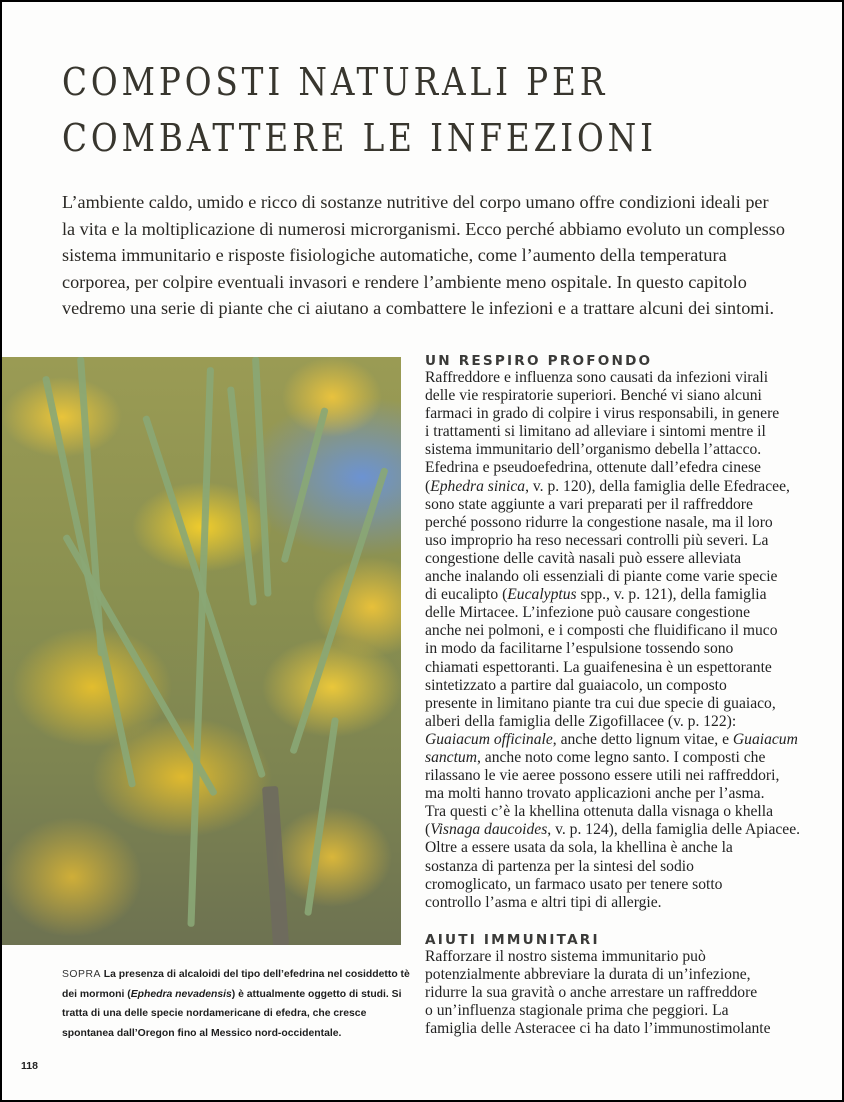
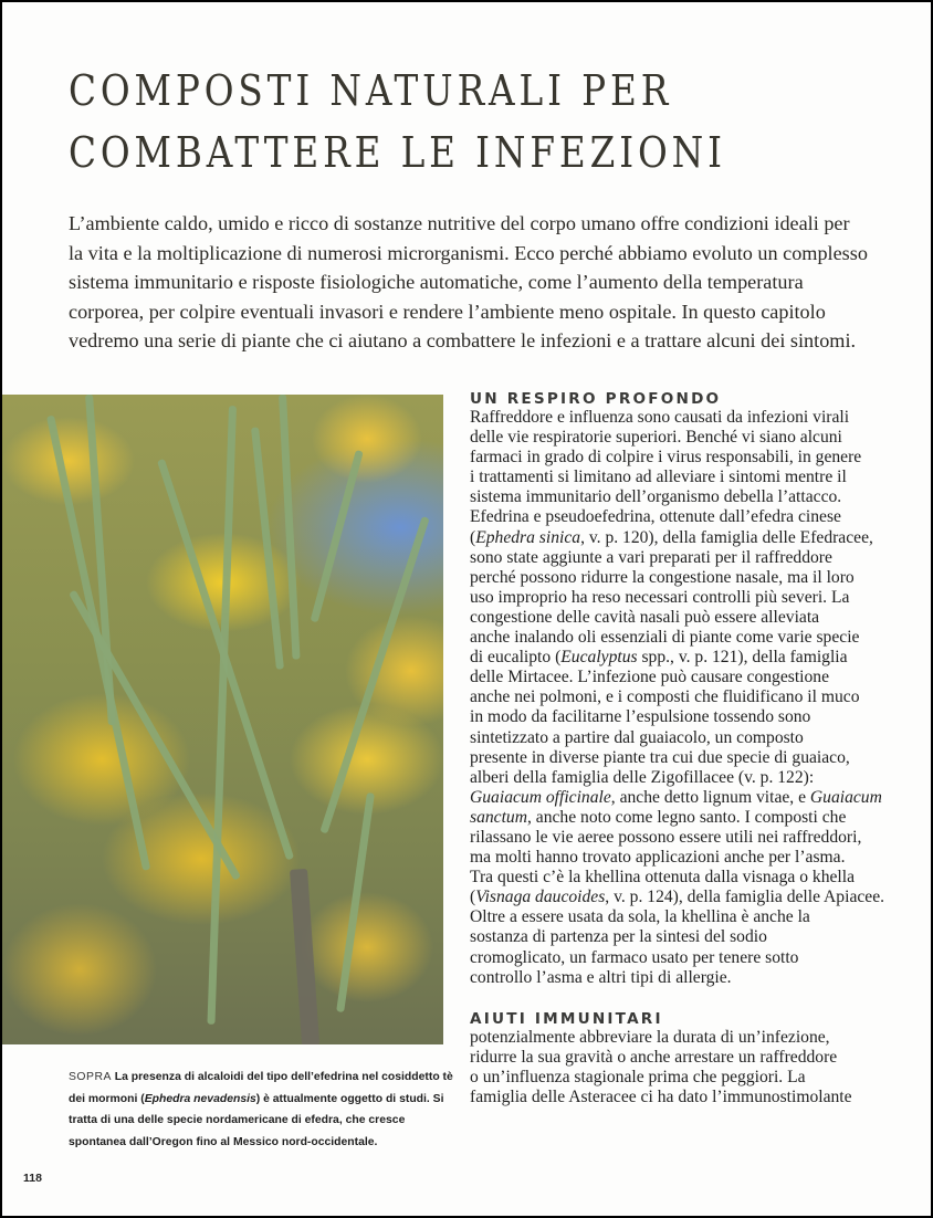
  COMPOSTI NATURALI PER
  COMBATTERE LE INFEZIONI
  L’ambiente caldo, umido e ricco di sostanze nutritive del corpo umano offre condizioni ideali per
  la vita e la moltiplicazione di numerosi microrganismi. Ecco perché abbiamo evoluto un complesso
  sistema immunitario e risposte fisiologiche automatiche, come l’aumento della temperatura
  corporea, per colpire eventuali invasori e rendere l’ambiente meno ospitale. In questo capitolo
  vedremo una serie di piante che ci aiutano a combattere le infezioni e a trattare alcuni dei sintomi.
  SOPRA La presenza di alcaloidi del tipo dell’efedrina nel cosiddetto tè
  dei mormoni (Ephedra nevadensis) è attualmente oggetto di studi. Si
  tratta di una delle specie nordamericane di efedra, che cresce
  spontanea dall’Oregon fino al Messico nord-occidentale.
  118
  UN RESPIRO PROFONDO
  Raffreddore e influenza sono causati da infezioni virali
  delle vie respiratorie superiori. Benché vi siano alcuni
  farmaci in grado di colpire i virus responsabili, in genere
  i trattamenti si limitano ad alleviare i sintomi mentre il
  sistema immunitario dell’organismo debella l’attacco.
  Efedrina e pseudoefedrina, ottenute dall’efedra cinese
  (Ephedra sinica, v. p. 120), della famiglia delle Efedracee,
  sono state aggiunte a vari preparati per il raffreddore
  perché possono ridurre la congestione nasale, ma il loro
  uso improprio ha reso necessari controlli più severi. La
  congestione delle cavità nasali può essere alleviata
  anche inalando oli essenziali di piante come varie specie
  di eucalipto (Eucalyptus spp., v. p. 121), della famiglia
  delle Mirtacee. L’infezione può causare congestione
  anche nei polmoni, e i composti che fluidificano il muco
  in modo da facilitarne l’espulsione tossendo sono
- chiamati espettoranti. La guaifenesina è un espettorante
  sintetizzato a partire dal guaiacolo, un composto
- presente in limitano piante tra cui due specie di guaiaco,
+ presente in diverse piante tra cui due specie di guaiaco,
  alberi della famiglia delle Zigofillacee (v. p. 122):
  Guaiacum officinale, anche detto lignum vitae, e Guaiacum
  sanctum, anche noto come legno santo. I composti che
  rilassano le vie aeree possono essere utili nei raffreddori,
  ma molti hanno trovato applicazioni anche per l’asma.
  Tra questi c’è la khellina ottenuta dalla visnaga o khella
  (Visnaga daucoides, v. p. 124), della famiglia delle Apiacee.
  Oltre a essere usata da sola, la khellina è anche la
  sostanza di partenza per la sintesi del sodio
  cromoglicato, un farmaco usato per tenere sotto
  controllo l’asma e altri tipi di allergie.
  AIUTI IMMUNITARI
- Rafforzare il nostro sistema immunitario può
  potenzialmente abbreviare la durata di un’infezione,
  ridurre la sua gravità o anche arrestare un raffreddore
  o un’influenza stagionale prima che peggiori. La
  famiglia delle Asteracee ci ha dato l’immunostimolante
